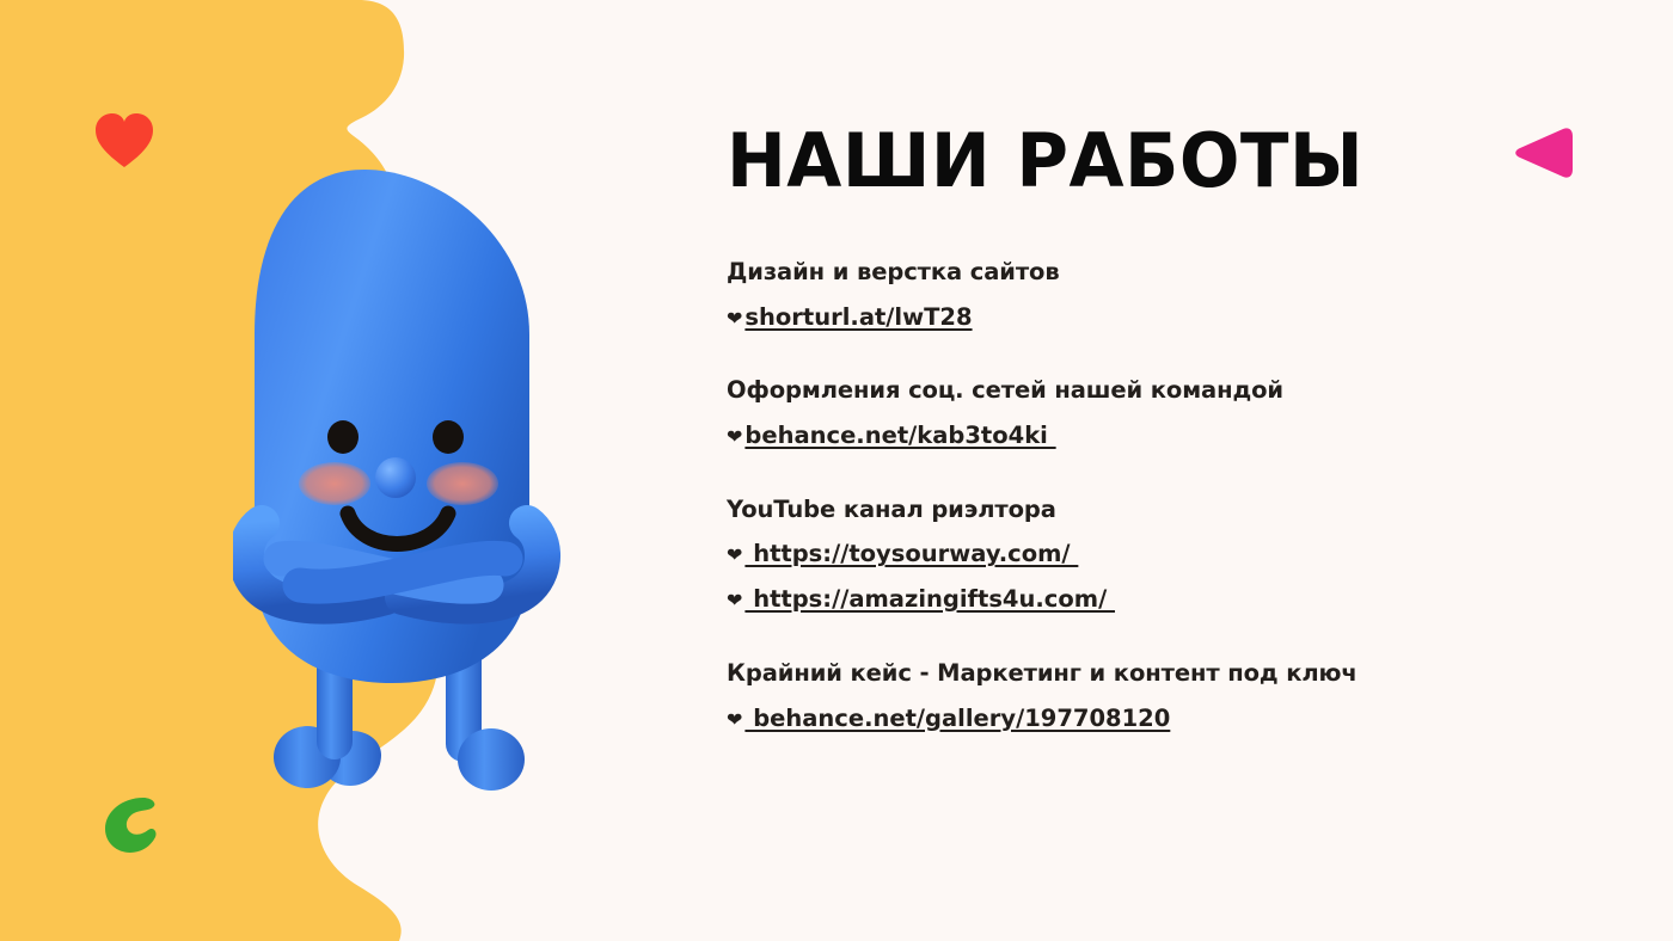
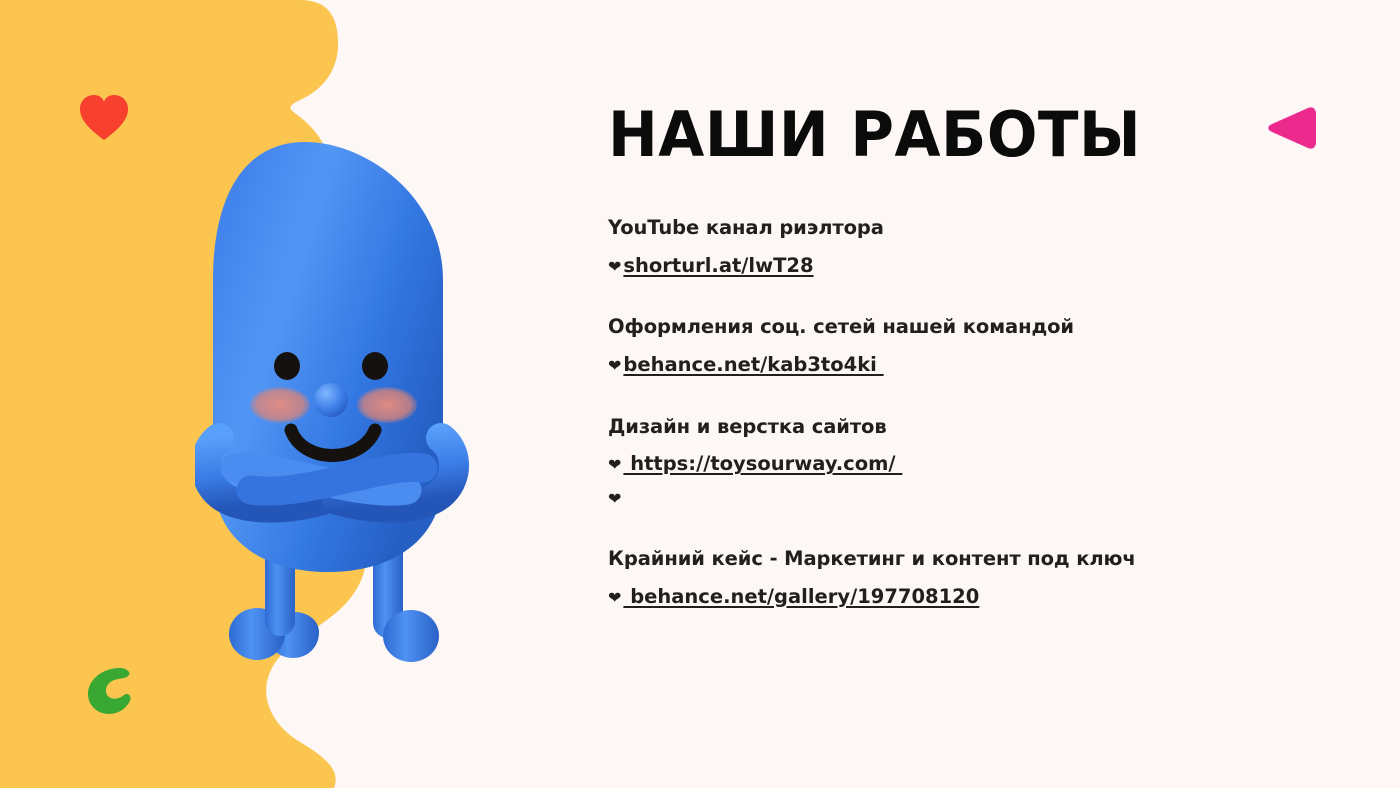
  НАШИ РАБОТЫ
- Дизайн и верстка сайтов
+ YouTube канал риэлтора
  ❤
  shorturl.at/lwT28
  Оформления соц. сетей нашей командой
  ❤
  behance.net/kab3to4ki
- YouTube канал риэлтора
+ Дизайн и верстка сайтов
  ❤
  https://toysourway.com/
  ❤
- https://amazingifts4u.com/
  Крайний кейс - Маркетинг и контент под ключ
  ❤
  behance.net/gallery/197708120
